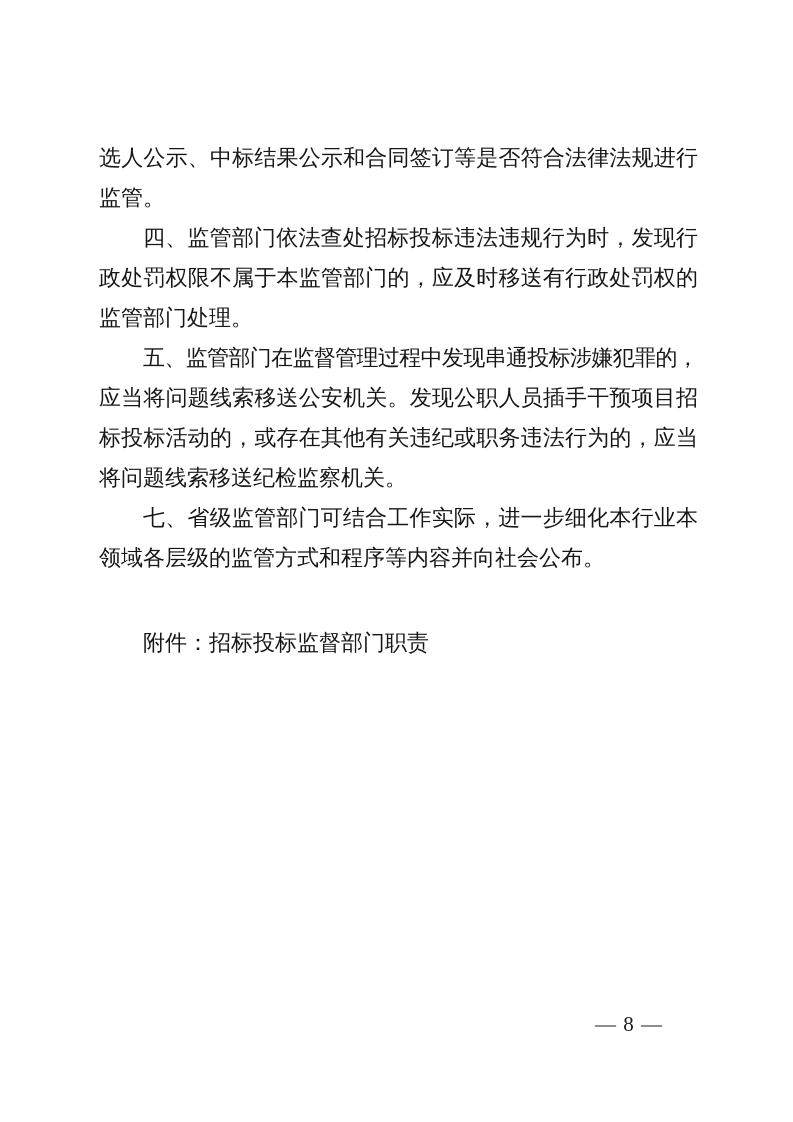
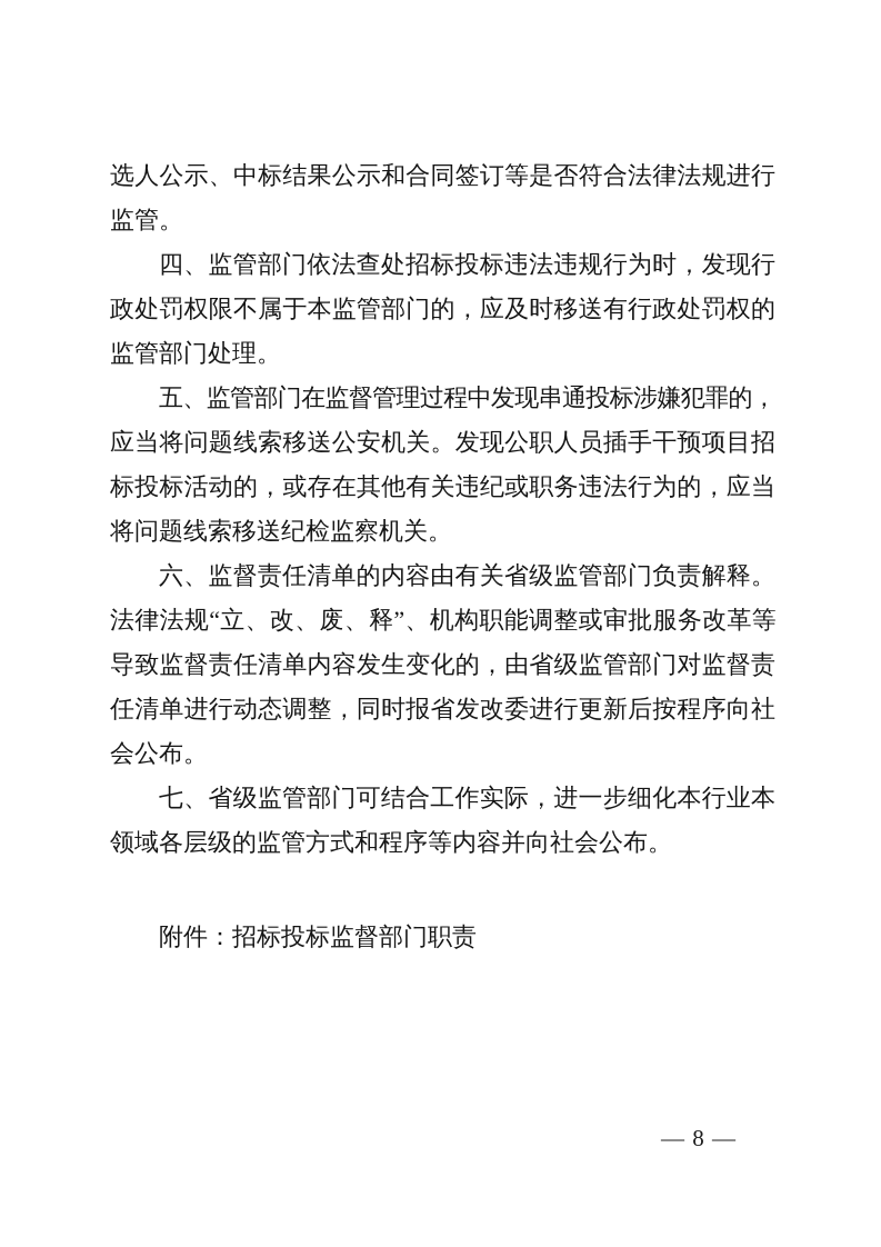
  选人公示、中标结果公示和合同签订等是否符合法律法规进行
  监管。
  四、监管部门依法查处招标投标违法违规行为时，发现行
  政处罚权限不属于本监管部门的，应及时移送有行政处罚权的
  监管部门处理。
  五、监管部门在监督管理过程中发现串通投标涉嫌犯罪的，
  应当将问题线索移送公安机关。发现公职人员插手干预项目招
  标投标活动的，或存在其他有关违纪或职务违法行为的，应当
  将问题线索移送纪检监察机关。
+ 六、监督责任清单的内容由有关省级监管部门负责解释。
+ 法律法规“立、改、废、释”、机构职能调整或审批服务改革等
+ 导致监督责任清单内容发生变化的，由省级监管部门对监督责
+ 任清单进行动态调整，同时报省发改委进行更新后按程序向社
+ 会公布。
  七、省级监管部门可结合工作实际，进一步细化本行业本
  领域各层级的监管方式和程序等内容并向社会公布。
  附件：招标投标监督部门职责
  — 8 —
